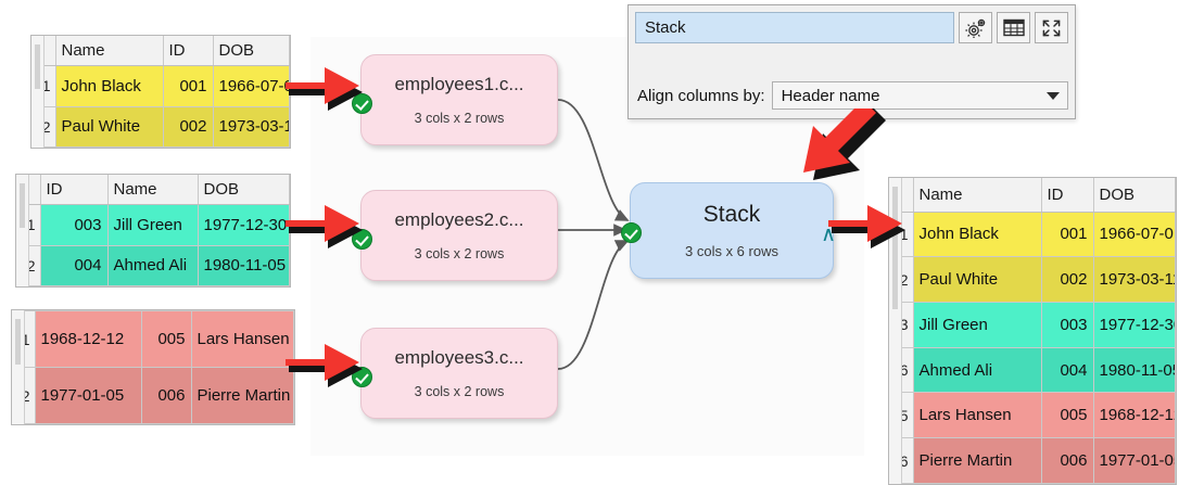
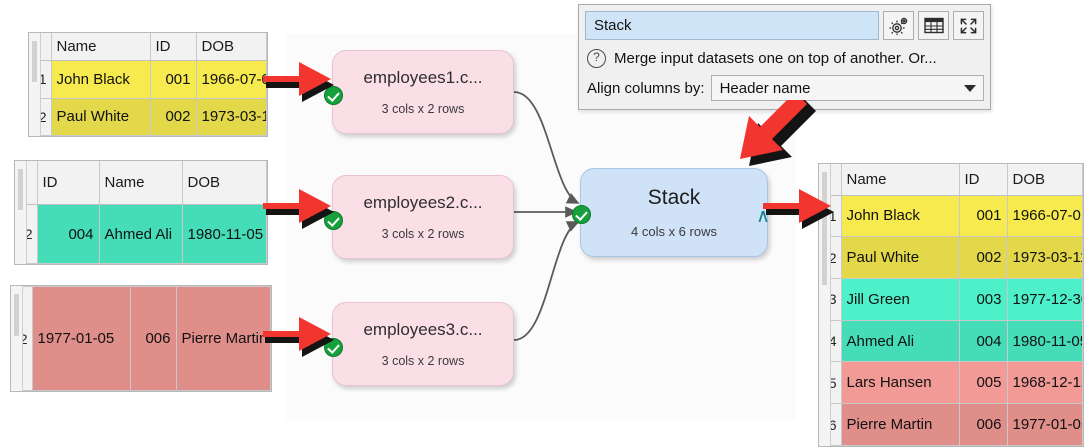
  employees1.c...
  3 cols x 2 rows
  employees2.c...
  3 cols x 2 rows
  employees3.c...
  3 cols x 2 rows
  Stack
- 3 cols x 6 rows
+ 4 cols x 6 rows
  ∧
  Stack
+ ?
+ Merge input datasets one on top of another. Or...
  Align columns by:
  Header name
  	Name	ID	DOB
  1	John Black	001	1966-07-
  2	Paul White	002	1973-03-1
  	ID	Name	DOB
- 1	003	Jill Green	1977-12-30
  2	004	Ahmed Ali	1980-11-05
- 1	1968-12-12	005	Lars Hansen
  2	1977-01-05	006	Pierre Martin
  	Name	ID	DOB
  1	John Black	001	1966-07-0
  2	Paul White	002	1973-03-1
  3	Jill Green	003	1977-12-3
- 6	Ahmed Ali	004	1980-11-0
+ 4	Ahmed Ali	004	1980-11-0
  5	Lars Hansen	005	1968-12-1
  6	Pierre Martin	006	1977-01-0
